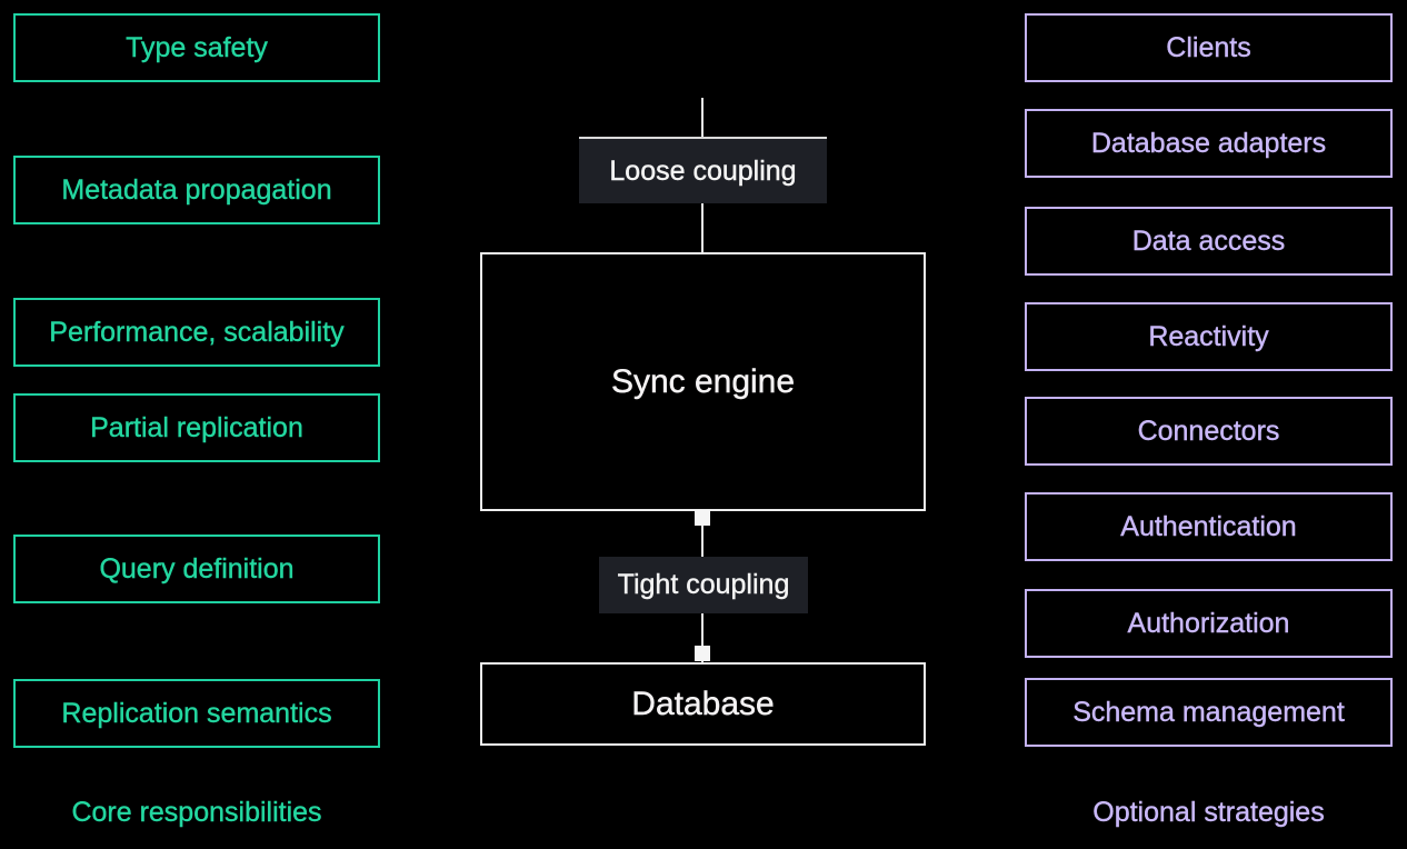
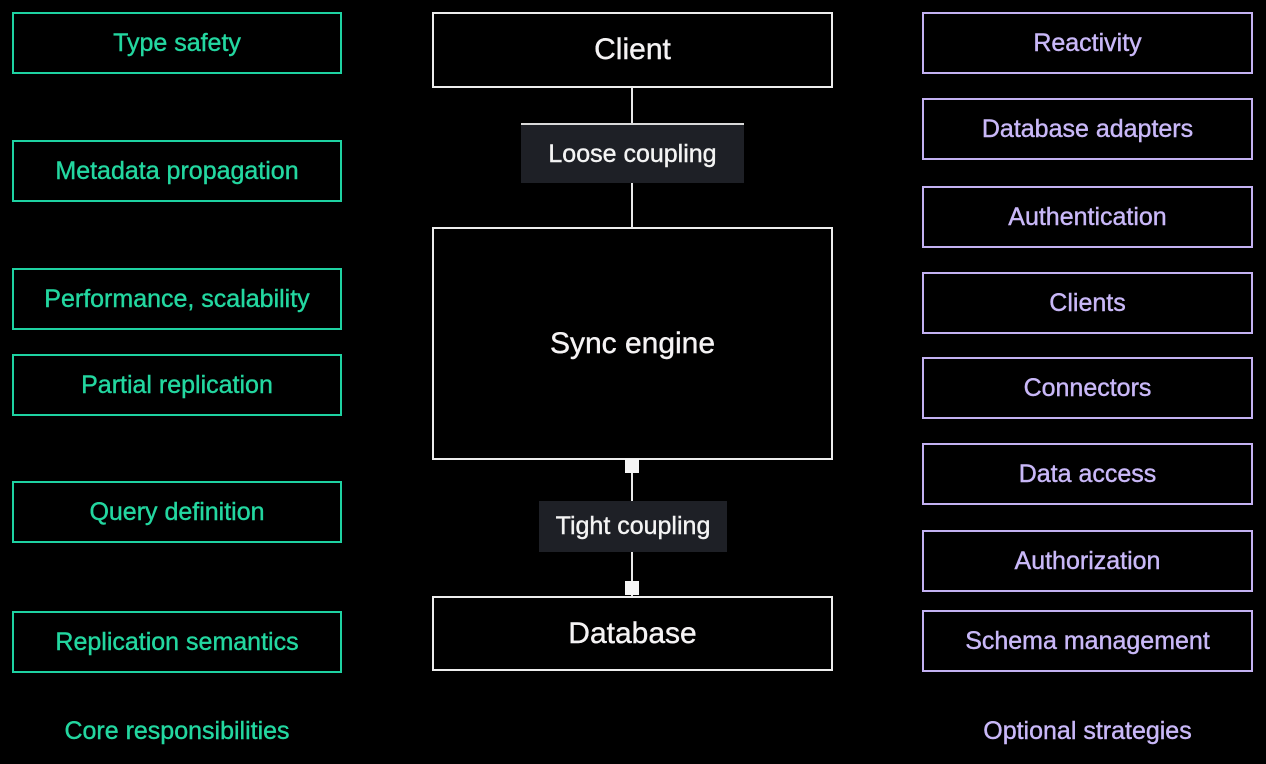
  Type safety
  Metadata propagation
  Performance, scalability
  Partial replication
  Query definition
  Replication semantics
  Core responsibilities
+ Client
  Sync engine
  Database
  Loose coupling
  Tight coupling
- Clients
+ Reactivity
  Database adapters
- Data access
+ Authentication
- Reactivity
+ Clients
  Connectors
- Authentication
+ Data access
  Authorization
  Schema management
  Optional strategies
